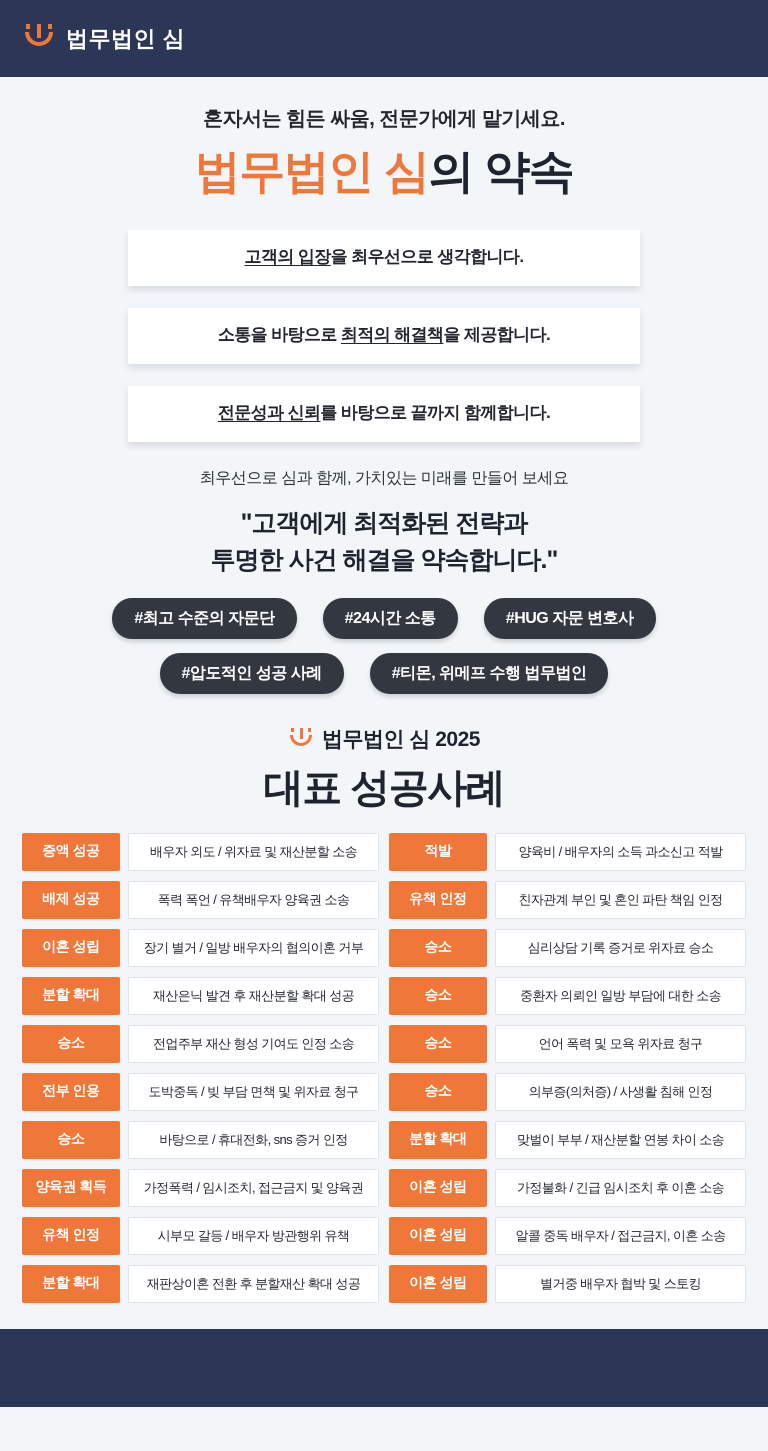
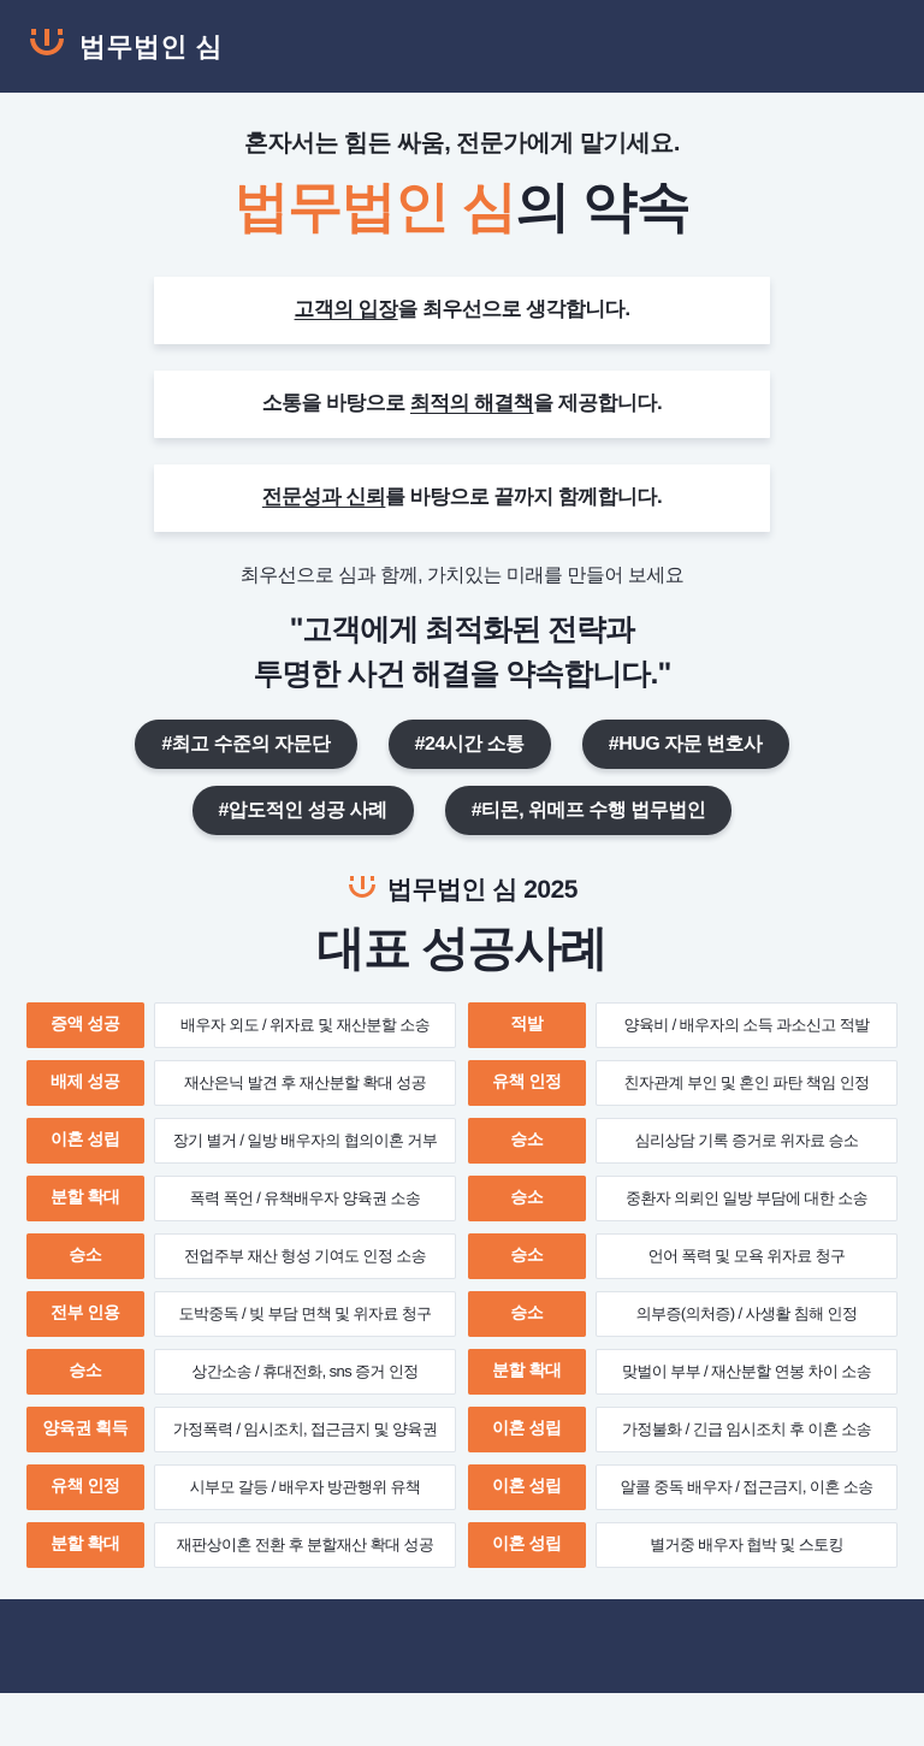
  법무법인 심
  혼자서는 힘든 싸움, 전문가에게 맡기세요.
  법무법인 심의 약속
  고객의 입장을 최우선으로 생각합니다.
  소통을 바탕으로 최적의 해결책을 제공합니다.
  전문성과 신뢰를 바탕으로 끝까지 함께합니다.
  최우선으로 심과 함께, 가치있는 미래를 만들어 보세요
  "고객에게 최적화된 전략과
  투명한 사건 해결을 약속합니다."
  #최고 수준의 자문단
  #24시간 소통
  #HUG 자문 변호사
  #압도적인 성공 사례
  #티몬, 위메프 수행 법무법인
  법무법인 심 2025
  대표 성공사례
  증액 성공
  배우자 외도 / 위자료 및 재산분할 소송
  적발
  양육비 / 배우자의 소득 과소신고 적발
  배제 성공
- 폭력 폭언 / 유책배우자 양육권 소송
+ 재산은닉 발견 후 재산분할 확대 성공
  유책 인정
  친자관계 부인 및 혼인 파탄 책임 인정
  이혼 성립
  장기 별거 / 일방 배우자의 협의이혼 거부
  승소
  심리상담 기록 증거로 위자료 승소
  분할 확대
- 재산은닉 발견 후 재산분할 확대 성공
+ 폭력 폭언 / 유책배우자 양육권 소송
  승소
  중환자 의뢰인 일방 부담에 대한 소송
  승소
  전업주부 재산 형성 기여도 인정 소송
  승소
  언어 폭력 및 모욕 위자료 청구
  전부 인용
  도박중독 / 빚 부담 면책 및 위자료 청구
  승소
  의부증(의처증) / 사생활 침해 인정
  승소
- 바탕으로 / 휴대전화, sns 증거 인정
+ 상간소송 / 휴대전화, sns 증거 인정
  분할 확대
  맞벌이 부부 / 재산분할 연봉 차이 소송
  양육권 획득
  가정폭력 / 임시조치, 접근금지 및 양육권
  이혼 성립
  가정불화 / 긴급 임시조치 후 이혼 소송
  유책 인정
  시부모 갈등 / 배우자 방관행위 유책
  이혼 성립
  알콜 중독 배우자 / 접근금지, 이혼 소송
  분할 확대
  재판상이혼 전환 후 분할재산 확대 성공
  이혼 성립
  별거중 배우자 협박 및 스토킹
